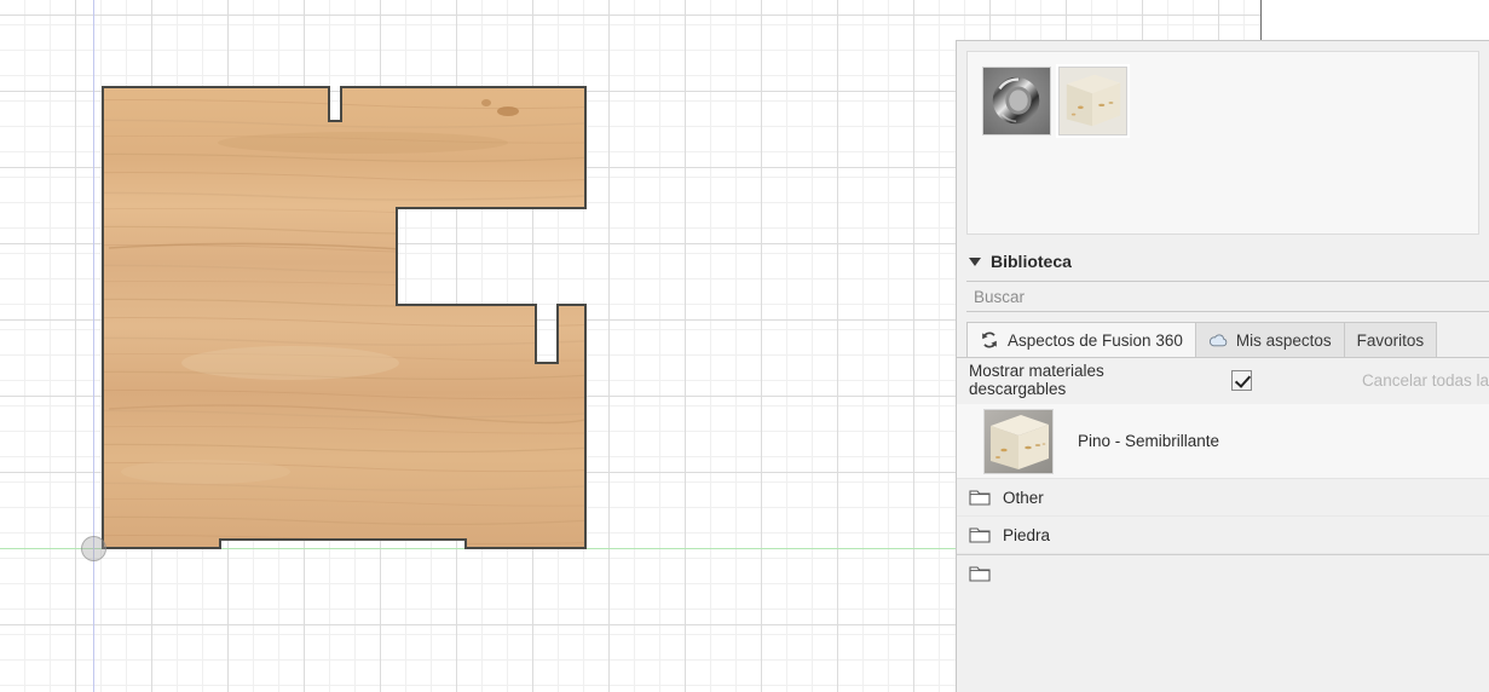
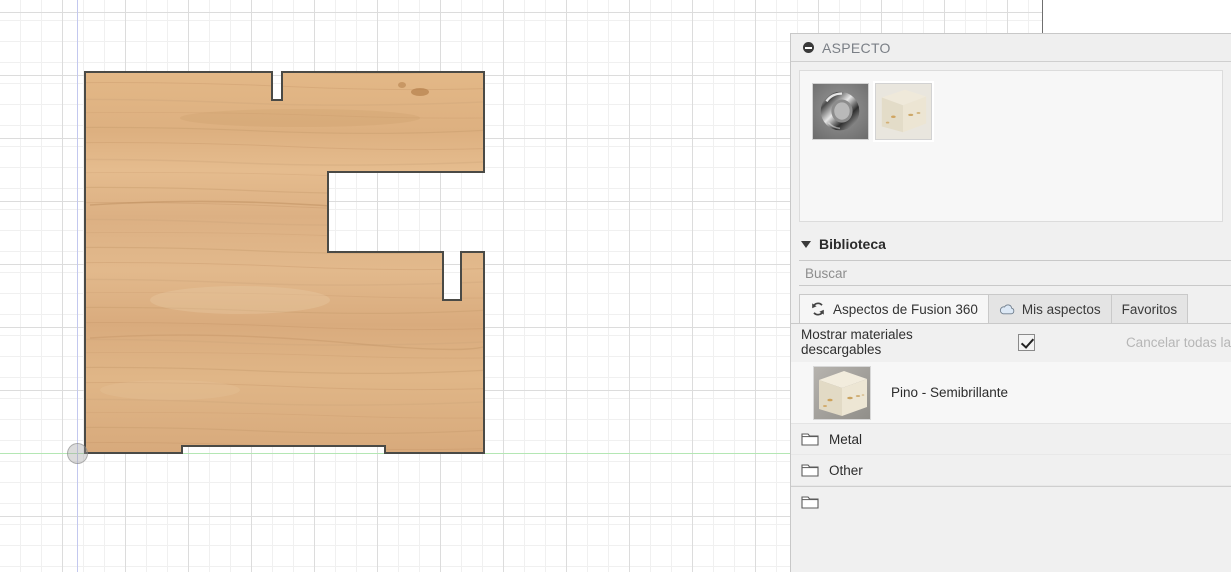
+ ASPECTO
  Biblioteca
  Buscar
  Aspectos de Fusion 360
  Mis aspectos
  Favoritos
  Mostrar materiales descargables
  Cancelar todas la
  Pino - Semibrillante
+ Metal
  Other
- Piedra
